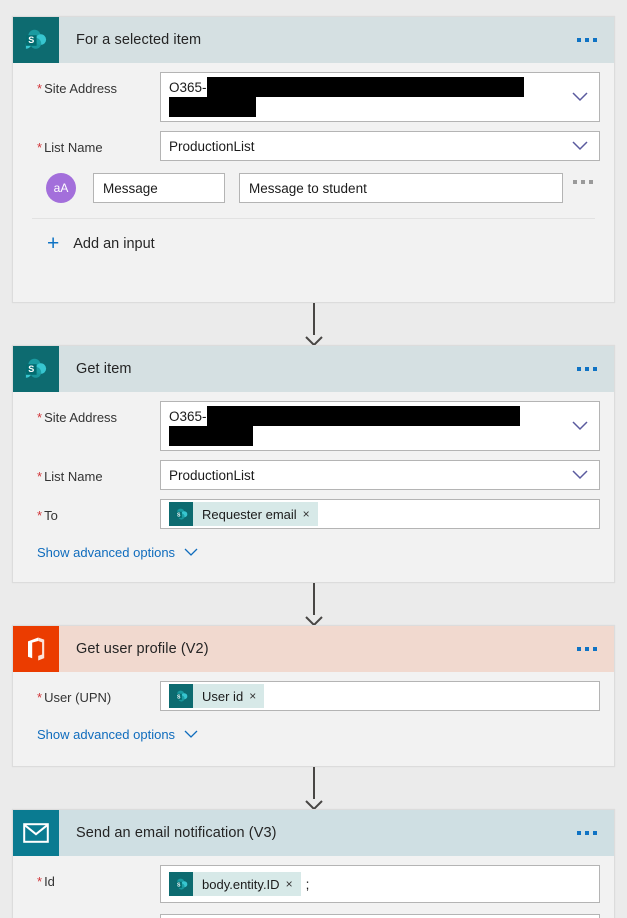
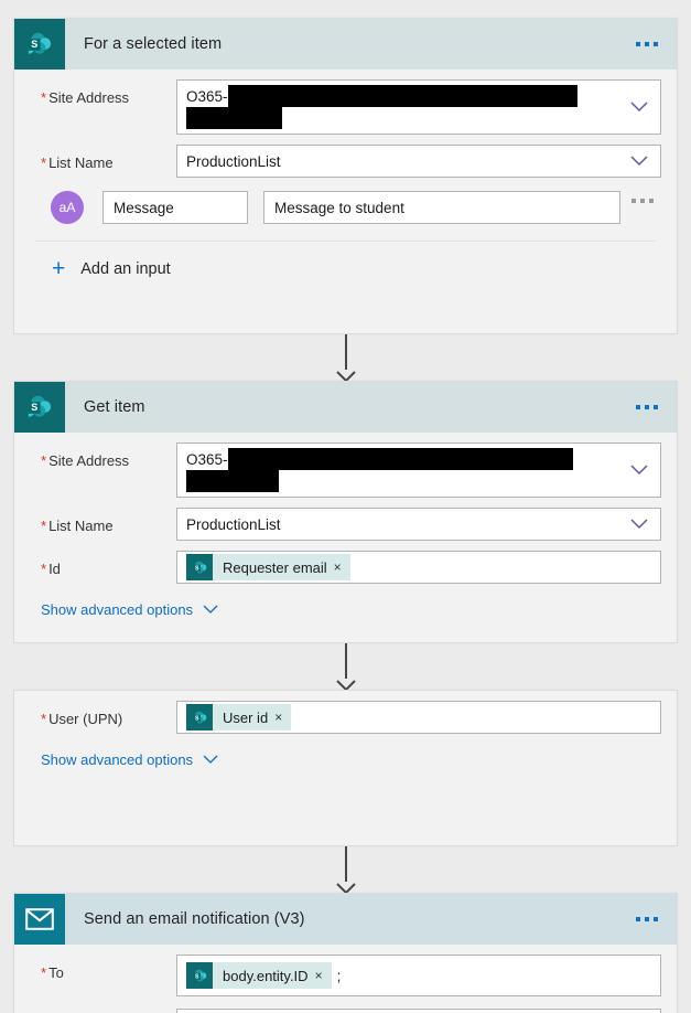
  S
  For a selected item
  * Site Address
  O365-
  * List Name
  ProductionList
  aA
  Message
  Message to student
  +
  Add an input
  S
  Get item
  * Site Address
  O365-
  * List Name
  ProductionList
- * To
+ * Id
  Requester email
  ×
  Show advanced options
- Get user profile (V2)
  * User (UPN)
  User id
  ×
  Show advanced options
  Send an email notification (V3)
- * Id
+ * To
  body.entity.ID
  ×
  ;
